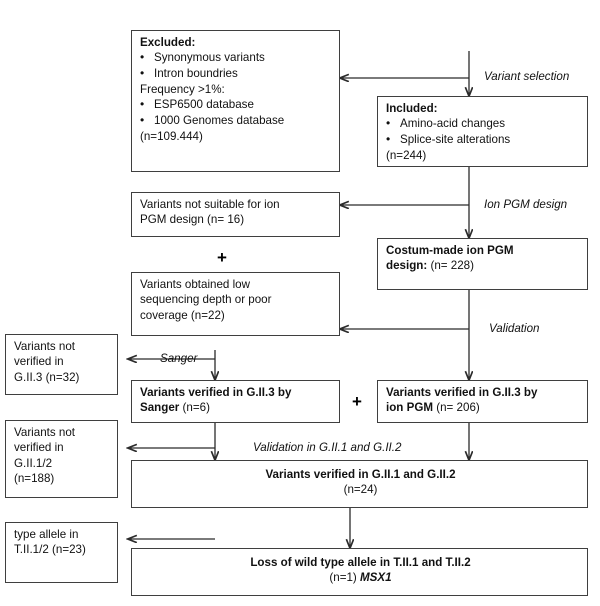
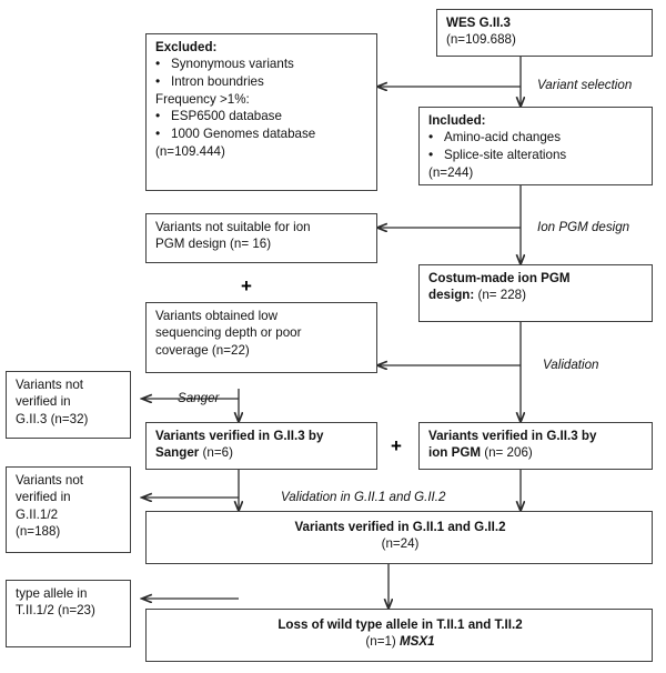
+ WES G.II.3
+ (n=109.688)
  Excluded:
  •
  Synonymous variants
  •
  Intron boundries
  Frequency >1%:
  •
  ESP6500 database
  •
  1000 Genomes database
  (n=109.444)
  Included:
  •
  Amino-acid changes
  •
  Splice-site alterations
  (n=244)
  Variants not suitable for ion
  PGM design (n= 16)
  Costum-made ion PGM
  design: (n= 228)
  Variants obtained low
  sequencing depth or poor
  coverage (n=22)
  Variants not
  verified in
  G.II.3 (n=32)
  Variants verified in G.II.3 by
  Sanger (n=6)
  Variants verified in G.II.3 by
  ion PGM (n= 206)
  Variants not
  verified in
  G.II.1/2
  (n=188)
  Variants verified in G.II.1 and G.II.2
  (n=24)
  type allele in
  T.II.1/2 (n=23)
  Loss of wild type allele in T.II.1 and T.II.2
  (n=1) MSX1
  Variant selection
  Ion PGM design
  Validation
  Sanger
  Validation in G.II.1 and G.II.2
  +
  +
